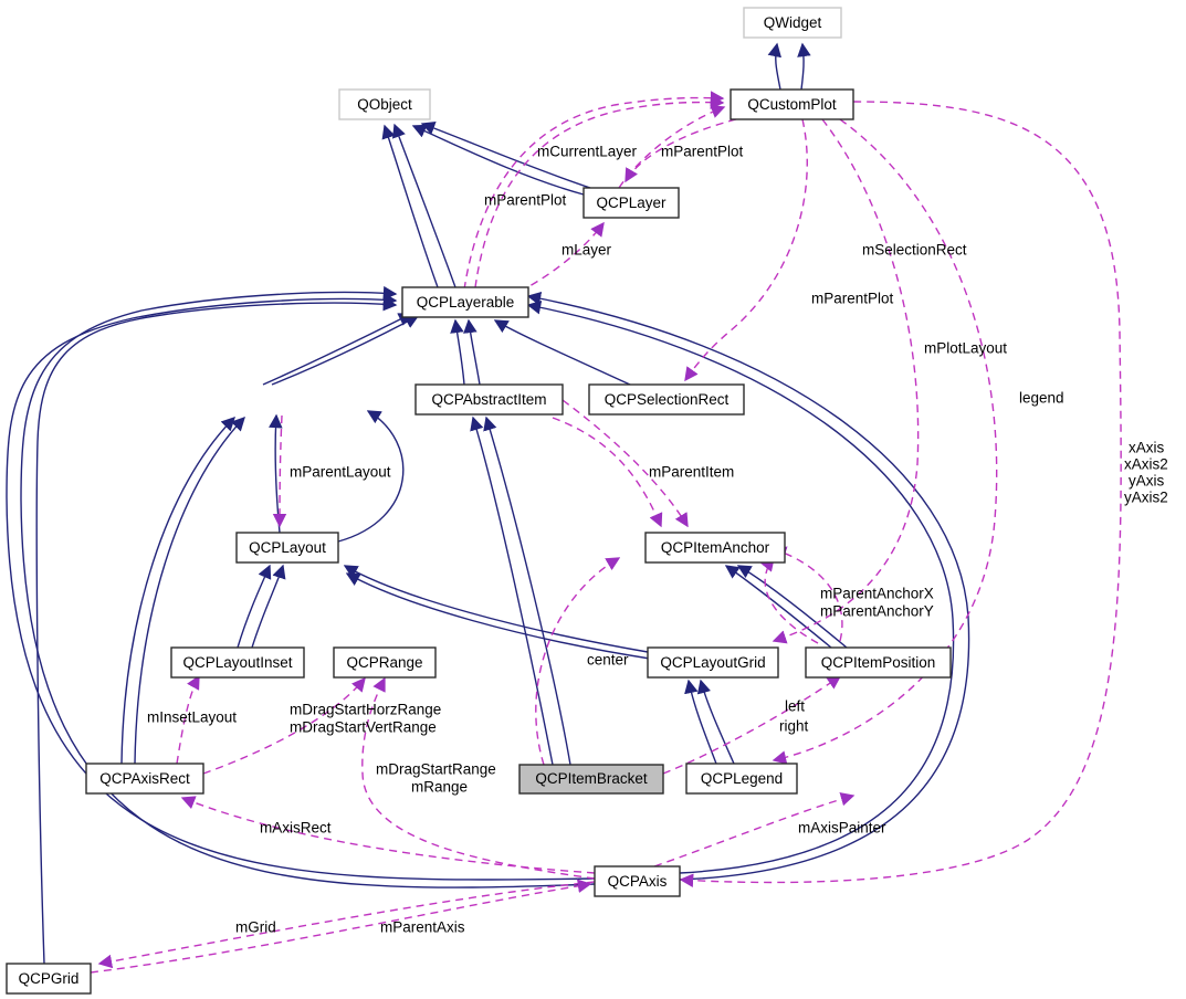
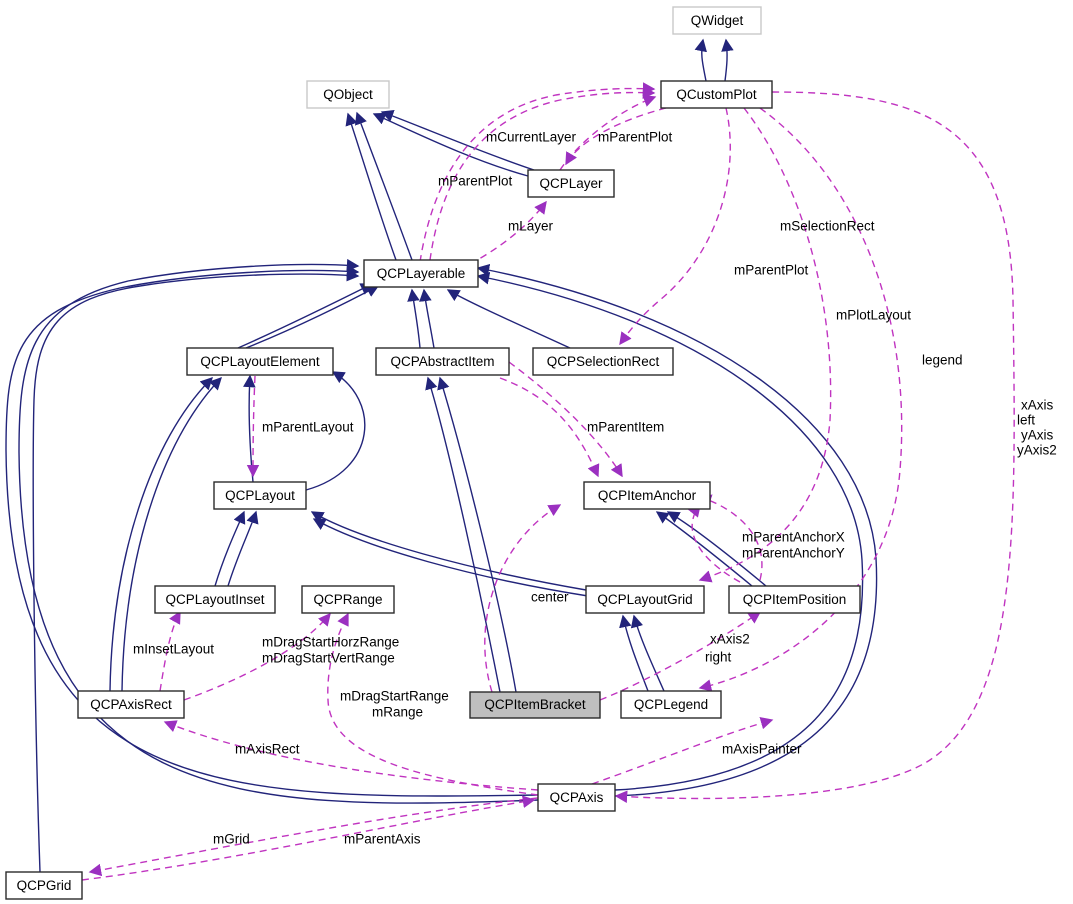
  QWidget
  QObject
  QCustomPlot
  QCPLayer
  QCPLayerable
+ QCPLayoutElement
  QCPAbstractItem
  QCPSelectionRect
  QCPLayout
  QCPItemAnchor
  QCPLayoutInset
  QCPRange
  QCPLayoutGrid
  QCPItemPosition
  QCPAxisRect
  QCPItemBracket
  QCPLegend
  QCPAxis
  QCPGrid
  mCurrentLayer
  mParentPlot
  mParentPlot
  mLayer
  mSelectionRect
  mParentPlot
  mPlotLayout
  legend
  mParentLayout
  mParentItem
  xAxis
- xAxis2
+ left
  yAxis
  yAxis2
  mParentAnchorX
  mParentAnchorY
  center
  mInsetLayout
  mDragStartHorzRange
  mDragStartVertRange
- left
+ xAxis2
  right
  mDragStartRange
  mRange
  mAxisRect
  mAxisPainter
  mGrid
  mParentAxis
